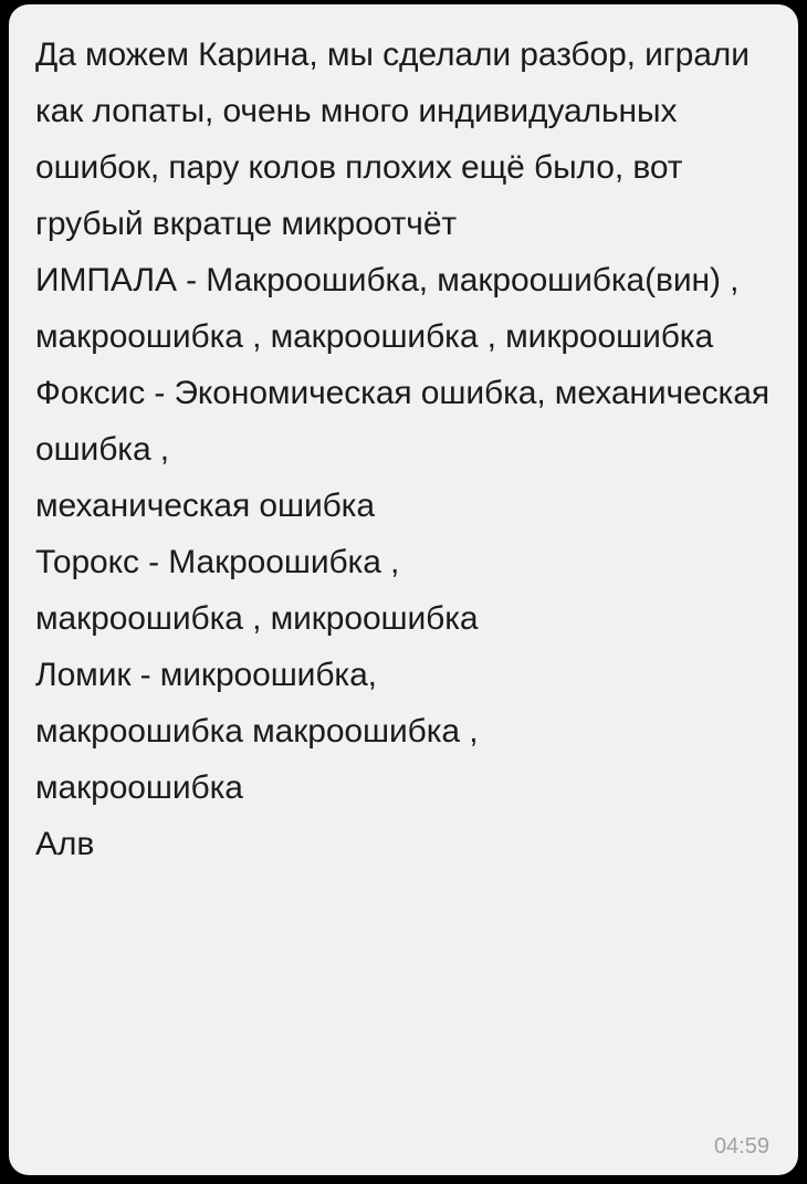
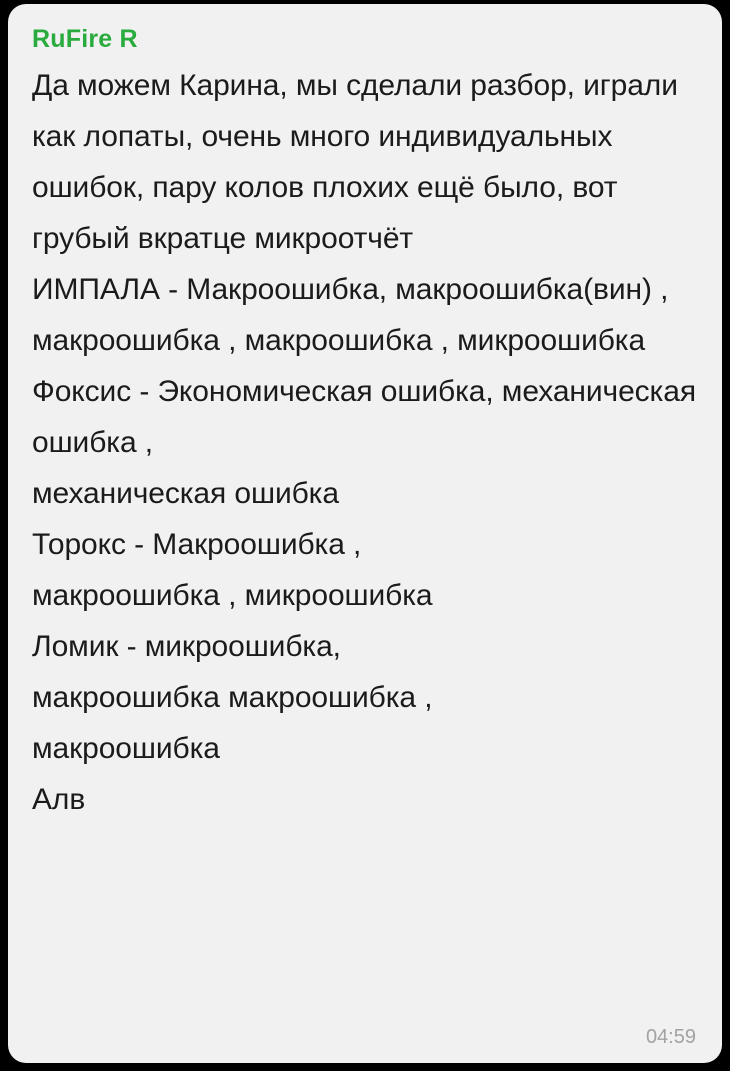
+ RuFire R
  Да можем Карина, мы сделали разбор, играли как лопаты, очень много индивидуальных ошибок, пару колов плохих ещё было, вот грубый вкратце микроотчёт
  ИМПАЛА - Макроошибка, макроошибка(вин) ,
  макроошибка , макроошибка , микроошибка
  Фоксис - Экономическая ошибка, механическая ошибка ,
  механическая ошибка
  Торокс - Макроошибка ,
  макроошибка , микроошибка
  Ломик - микроошибка,
  макроошибка макроошибка ,
  макроошибка
  Алв
  04:59
